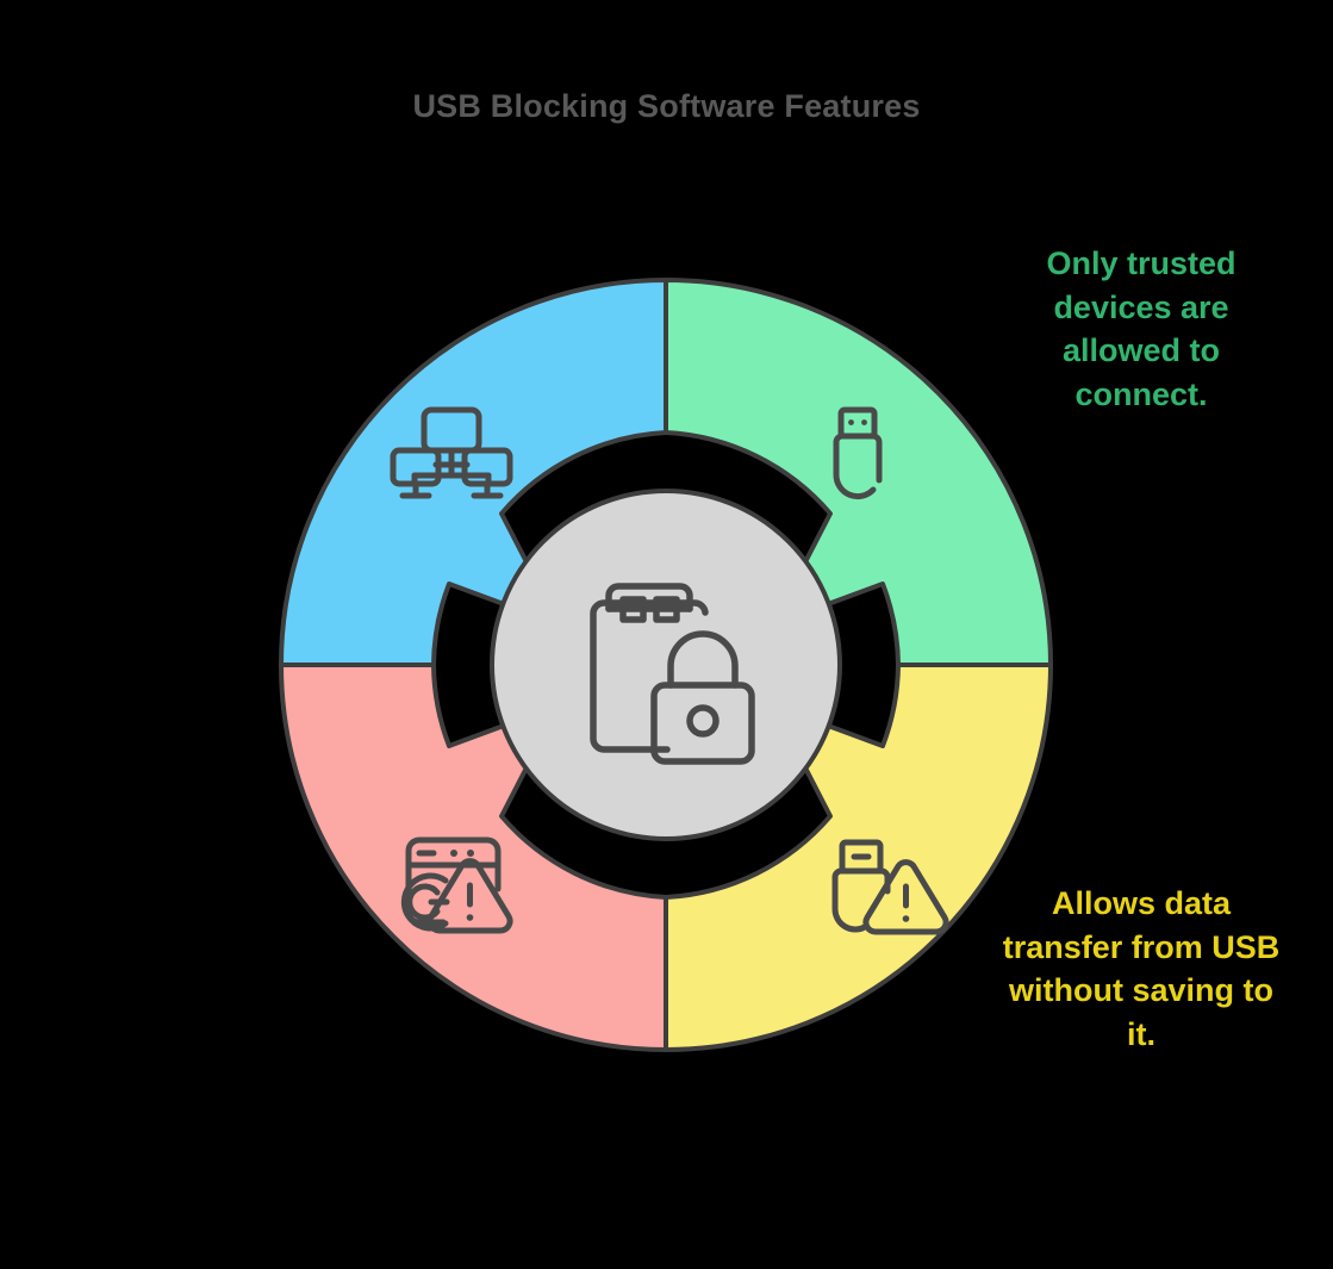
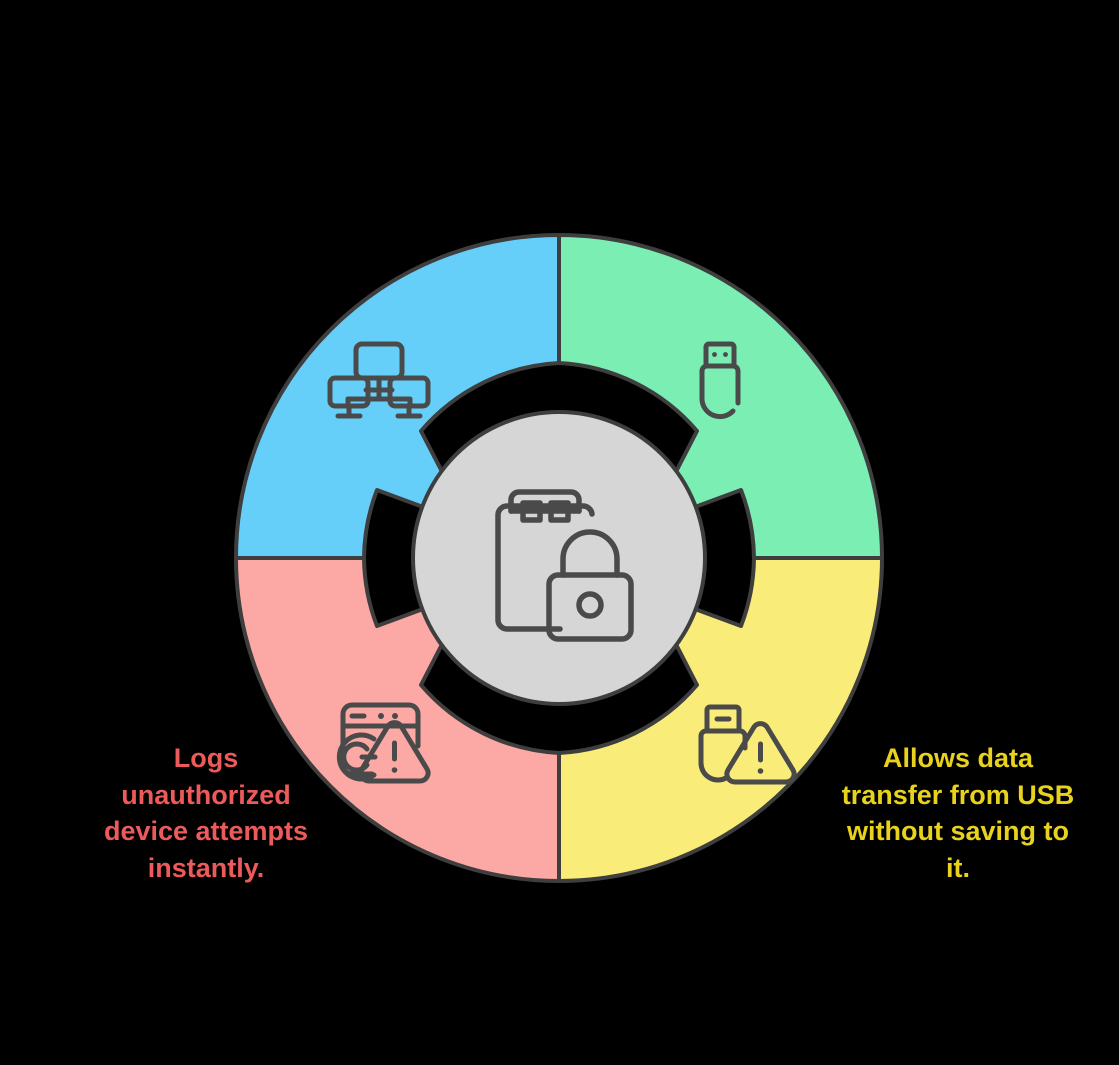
- USB Blocking Software Features
- Only trusted
- devices are
- allowed to
- connect.
  Allows data
  transfer from USB
  without saving to
  it.
+ Logs
+ unauthorized
+ device attempts
+ instantly.
